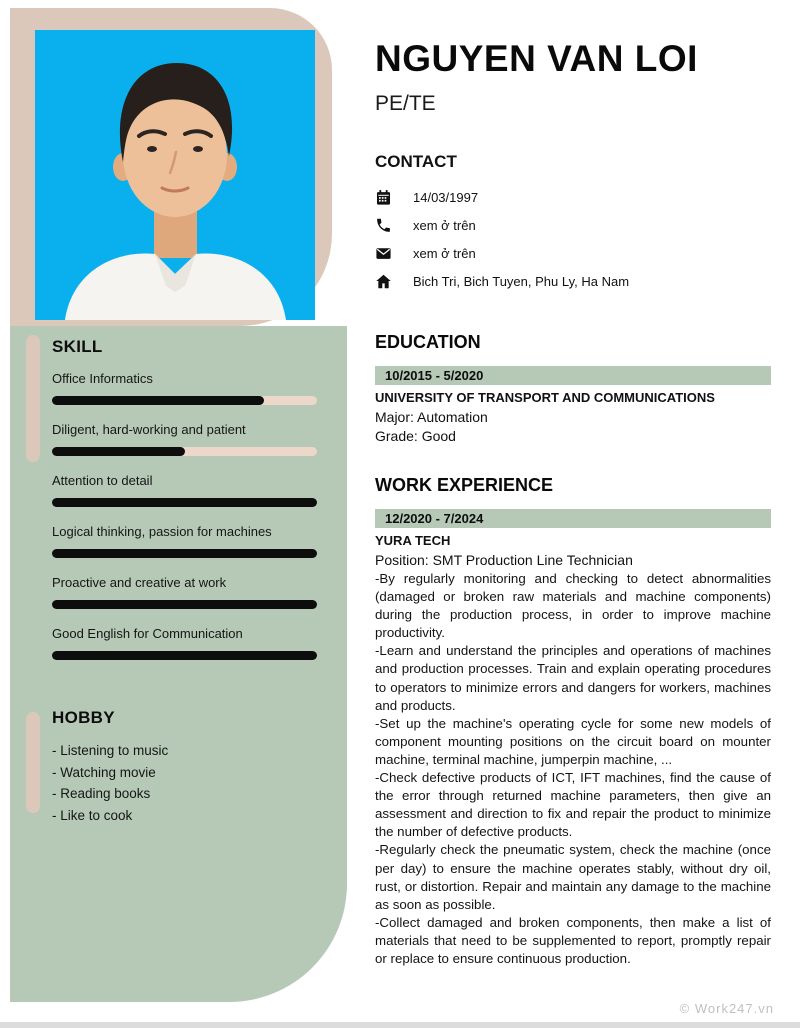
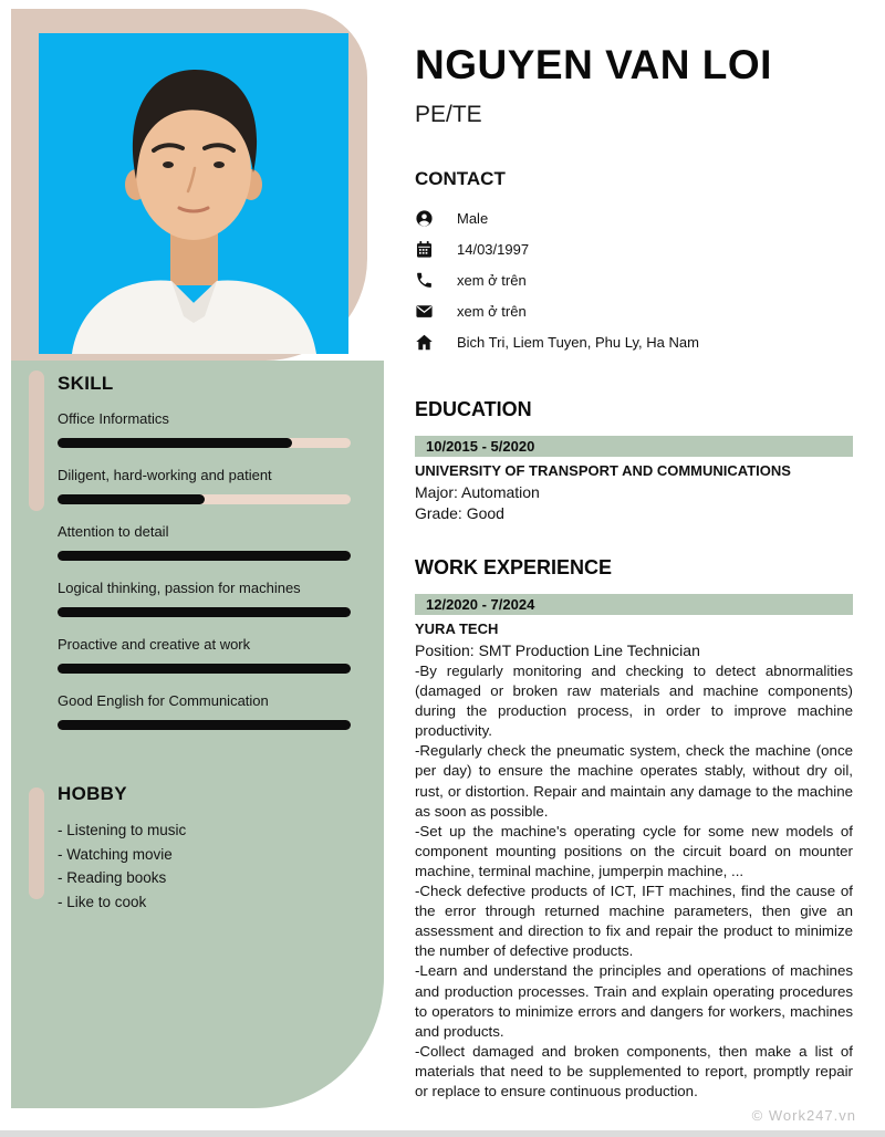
  SKILL
  Office Informatics
  Diligent, hard-working and patient
  Attention to detail
  Logical thinking, passion for machines
  Proactive and creative at work
  Good English for Communication
  HOBBY
  - Listening to music
  - Watching movie
  - Reading books
  - Like to cook
  NGUYEN VAN LOI
  PE/TE
  CONTACT
+ Male
  14/03/1997
  xem ở trên
  xem ở trên
- Bich Tri, Bich Tuyen, Phu Ly, Ha Nam
+ Bich Tri, Liem Tuyen, Phu Ly, Ha Nam
  EDUCATION
  10/2015 - 5/2020
  UNIVERSITY OF TRANSPORT AND COMMUNICATIONS
  Major: Automation
  Grade: Good
  WORK EXPERIENCE
  12/2020 - 7/2024
  YURA TECH
  Position: SMT Production Line Technician
  -By regularly monitoring and checking to detect abnormalities (damaged or broken raw materials and machine components) during the production process, in order to improve machine productivity.
- -Learn and understand the principles and operations of machines and production processes. Train and explain operating procedures to operators to minimize errors and dangers for workers, machines and products.
+ -Regularly check the pneumatic system, check the machine (once per day) to ensure the machine operates stably, without dry oil, rust, or distortion. Repair and maintain any damage to the machine as soon as possible.
  -Set up the machine's operating cycle for some new models of component mounting positions on the circuit board on mounter machine, terminal machine, jumperpin machine, ...
  -Check defective products of ICT, IFT machines, find the cause of the error through returned machine parameters, then give an assessment and direction to fix and repair the product to minimize the number of defective products.
- -Regularly check the pneumatic system, check the machine (once per day) to ensure the machine operates stably, without dry oil, rust, or distortion. Repair and maintain any damage to the machine as soon as possible.
+ -Learn and understand the principles and operations of machines and production processes. Train and explain operating procedures to operators to minimize errors and dangers for workers, machines and products.
  -Collect damaged and broken components, then make a list of materials that need to be supplemented to report, promptly repair or replace to ensure continuous production.
  © Work247.vn
